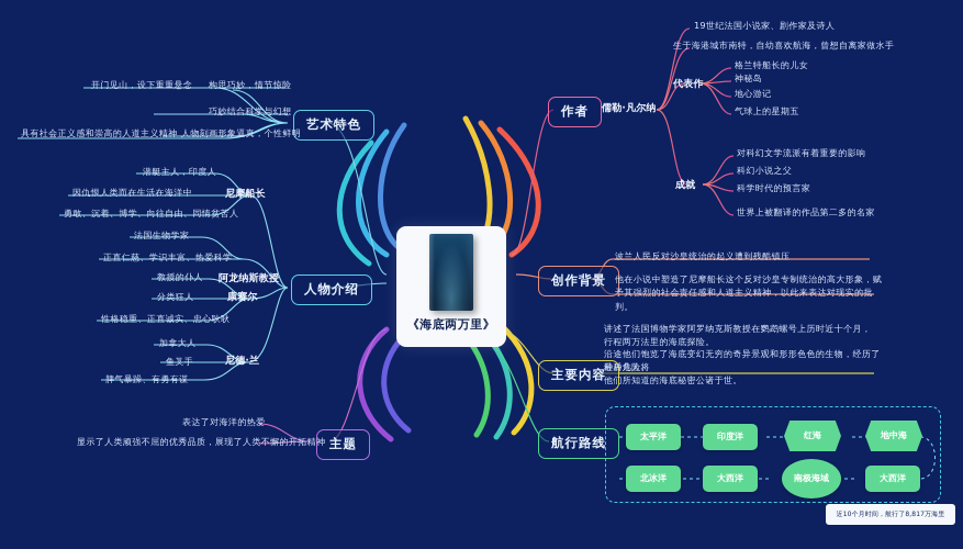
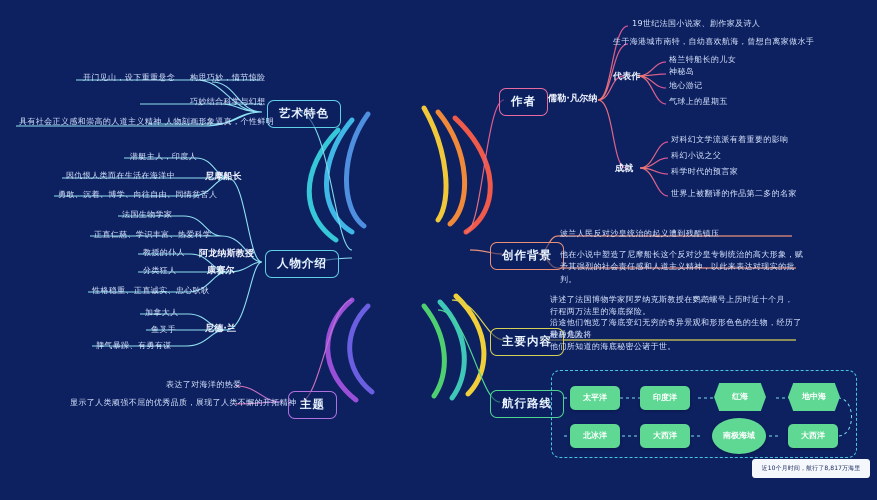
- 《海底两万里》
  艺术特色
  人物介绍
  主题
  开门见山，设下重重悬念
  构思巧妙，情节惊险
  巧妙结合科学与幻想
  人物刻画形象逼真，个性鲜明
  具有社会正义感和崇高的人道主义精神
  尼摩船长
  潜艇主人，印度人
  因仇恨人类而在生活在海洋中
  勇敢、沉着、博学、向往自由、同情贫苦人
  阿龙纳斯教授
  法国生物学家
  正直仁慈、学识丰富、热爱科学
  康赛尔
  教授的仆人
  分类狂人
  性格稳重、正直诚实、忠心耿耿
  尼德·兰
  加拿大人
  鱼叉手
  脾气暴躁、有勇有谋
  表达了对海洋的热爱
  显示了人类顽强不屈的优秀品质，展现了人类不懈的开拓精神
  作者
  创作背景
  主要内容
  航行路线
  儒勒·凡尔纳
  19世纪法国小说家、剧作家及诗人
  生于海港城市南特，自幼喜欢航海，曾想自离家做水手
  代表作
  格兰特船长的儿女
  神秘岛
  地心游记
  气球上的星期五
  成就
  对科幻文学流派有着重要的影响
  科幻小说之父
  科学时代的预言家
  世界上被翻译的作品第二多的名家
  波兰人民反对沙皇统治的起义遭到残酷镇压
  他在小说中塑造了尼摩船长这个反对沙皇专制统治的高大形象，赋予其强烈的社会责任感和人道主义精神，以此来表达对现实的批判。
  讲述了法国博物学家阿罗纳克斯教授在鹦鹉螺号上历时近十个月，行程两万法里的海底探险。
  沿途他们饱览了海底变幻无穷的奇异景观和形形色色的生物，经历了种种危险。
  最后几人将
  他们所知道的海底秘密公诸于世。
  太平洋
  印度洋
  红海
  地中海
  北冰洋
  大西洋
  南极海域
  大西洋
